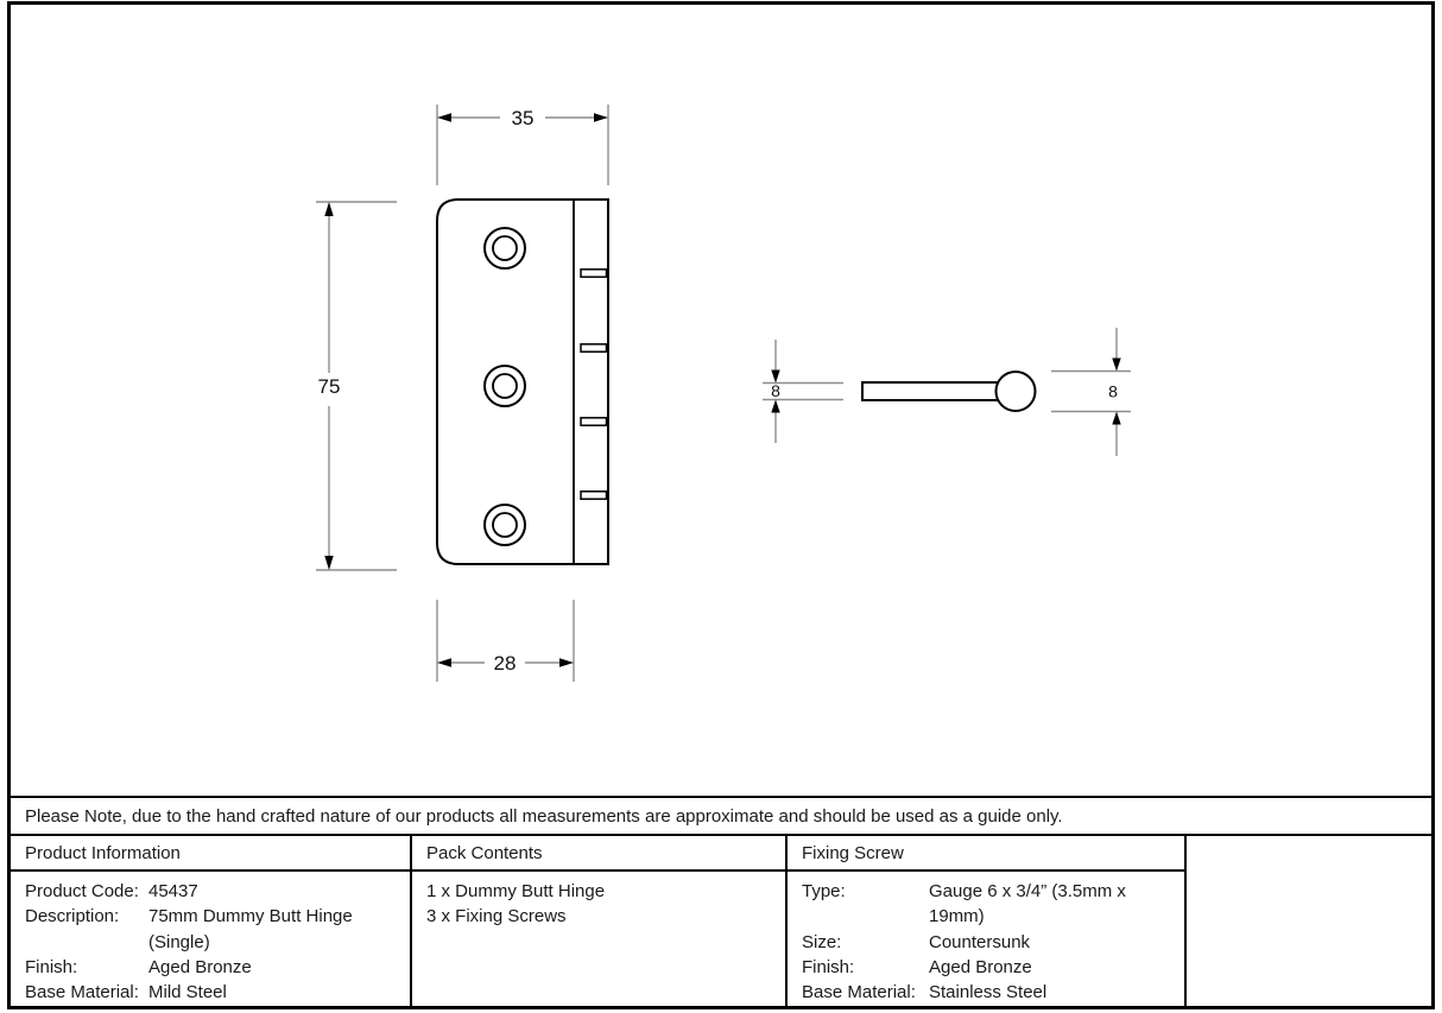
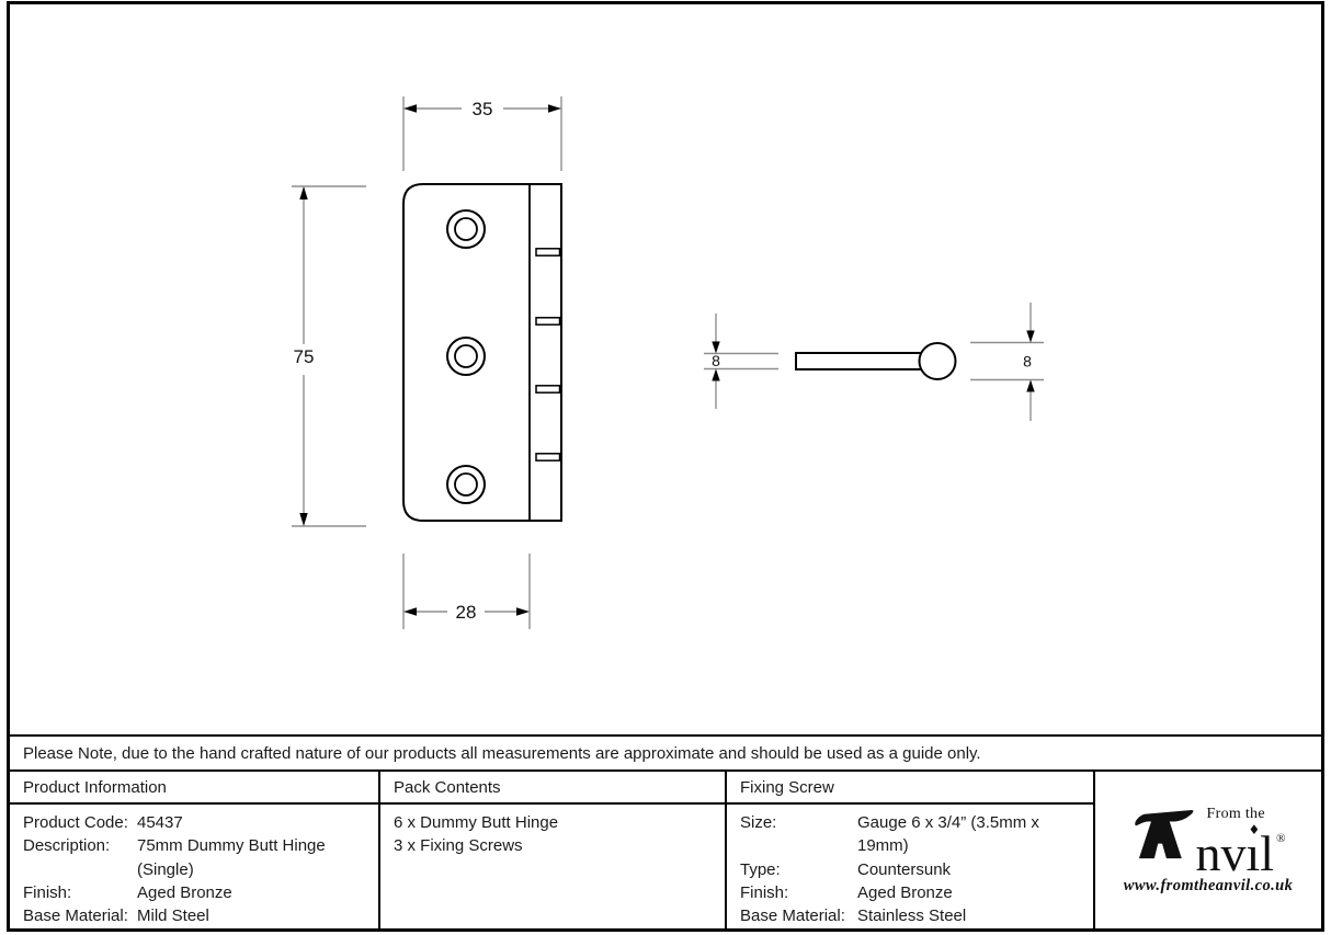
  35
  75
  28
  8
  8
  Please Note, due to the hand crafted nature of our products all measurements are approximate and should be used as a guide only.
  Product Information
  Product Code:
  45437
  Description:
  75mm Dummy Butt Hinge (Single)
  Finish:
  Aged Bronze
  Base Material:
  Mild Steel
  Pack Contents
- 1 x Dummy Butt Hinge
+ 6 x Dummy Butt Hinge
  3 x Fixing Screws
  Fixing Screw
- Type:
+ Size:
  Gauge 6 x 3/4” (3.5mm x 19mm)
- Size:
+ Type:
  Countersunk
  Finish:
  Aged Bronze
  Base Material:
  Stainless Steel
+ From the
+ nvıl ®
+ ♦
+ www.fromtheanvil.co.uk
